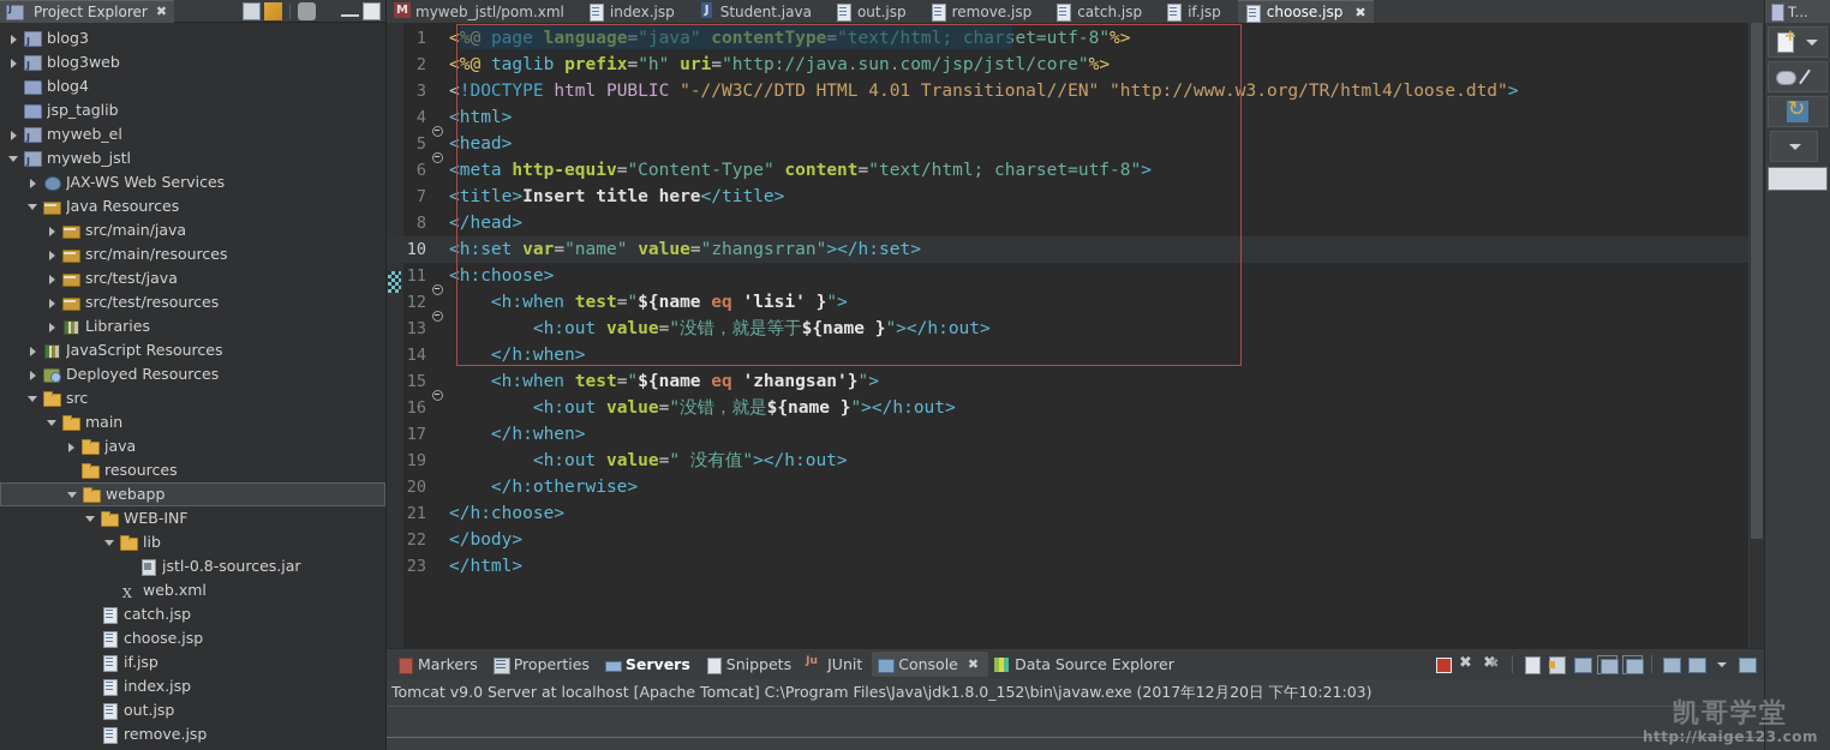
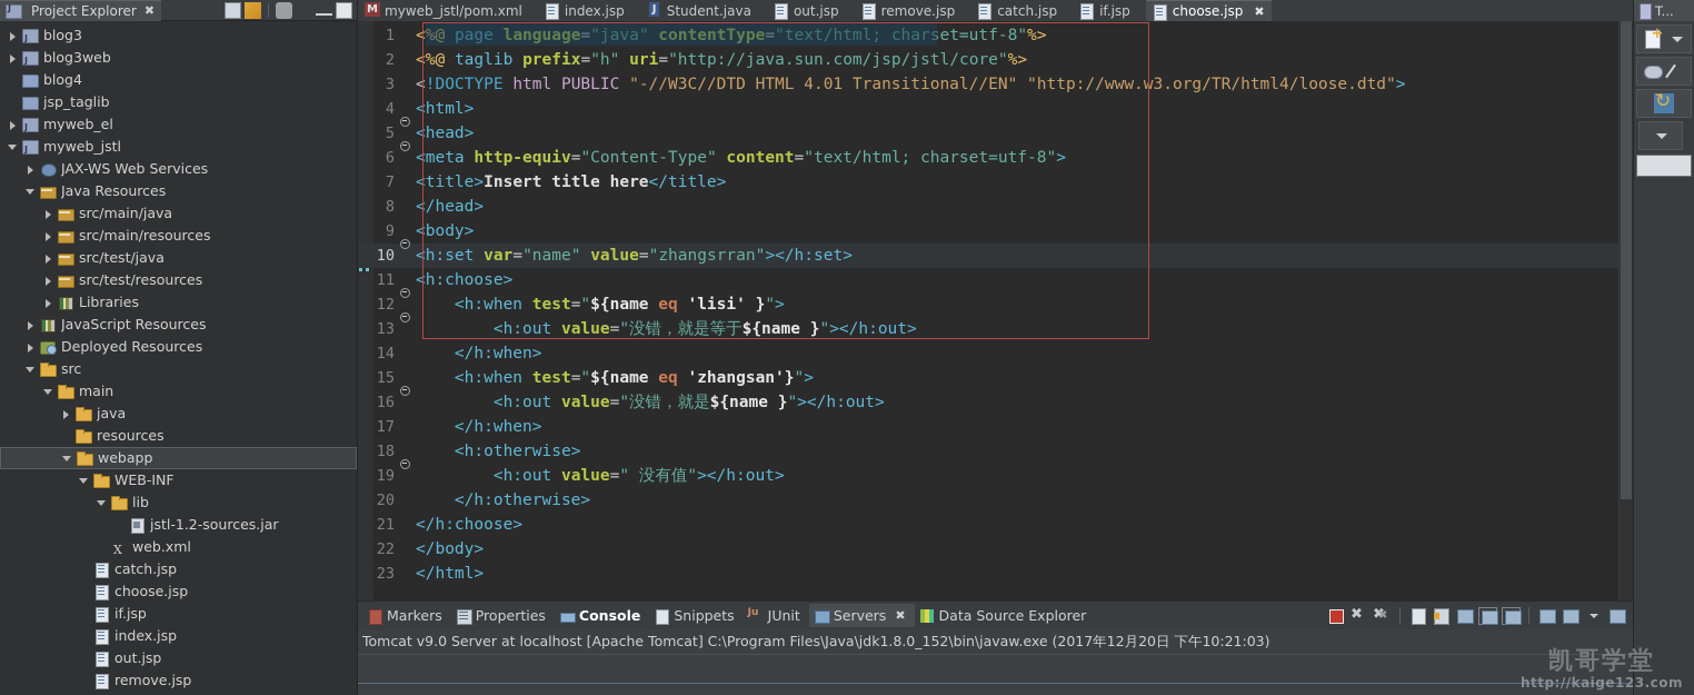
  Project Explorer
  ✖
  blog3
  blog3web
  blog4
  jsp_taglib
  myweb_el
  myweb_jstl
  JAX-WS Web Services
  Java Resources
  src/main/java
  src/main/resources
  src/test/java
  src/test/resources
  Libraries
  JavaScript Resources
  Deployed Resources
  src
  main
  java
  resources
  webapp
  WEB-INF
  lib
- jstl-0.8-sources.jar
+ jstl-1.2-sources.jar
  web.xml
  catch.jsp
  choose.jsp
  if.jsp
  index.jsp
  out.jsp
  remove.jsp
  myweb_jstl/pom.xml
  index.jsp
  Student.java
  out.jsp
  remove.jsp
  catch.jsp
  if.jsp
  choose.jsp
  ✖
  1
  <%@ page language="java" contentType="text/html; charset=utf-8"%>
  2
  <%@ taglib prefix="h" uri="http://java.sun.com/jsp/jstl/core"%>
  3
  <!DOCTYPE html PUBLIC "-//W3C//DTD HTML 4.01 Transitional//EN" "http://www.w3.org/TR/html4/loose.dtd">
  4
  <html>
  5
  <head>
  6
  <meta http-equiv="Content-Type" content="text/html; charset=utf-8">
  7
  <title>Insert title here</title>
  8
  </head>
+ 9
+ <body>
  10
  <h:set var="name" value="zhangsrran"></h:set>
  11
  <h:choose>
  12
  <h:when test="${name eq 'lisi' }">
  13
  <h:out value="没错，就是等于${name }"></h:out>
  14
  </h:when>
  15
  <h:when test="${name eq 'zhangsan'}">
  16
  <h:out value="没错，就是${name }"></h:out>
  17
  </h:when>
+ 18
+ <h:otherwise>
  19
  <h:out value=" 没有值"></h:out>
  20
  </h:otherwise>
  21
  </h:choose>
  22
  </body>
  23
  </html>
  Markers
  Properties
- Servers
+ Console
  Snippets
  JUnit
- Console
+ Servers
  ✖
  Data Source Explorer
  Tomcat v9.0 Server at localhost [Apache Tomcat] C:\Program Files\Java\jdk1.8.0_152\bin\javaw.exe (2017年12月20日 下午10:21:03)
  T...
  凯哥学堂
  http://kaige123.com
